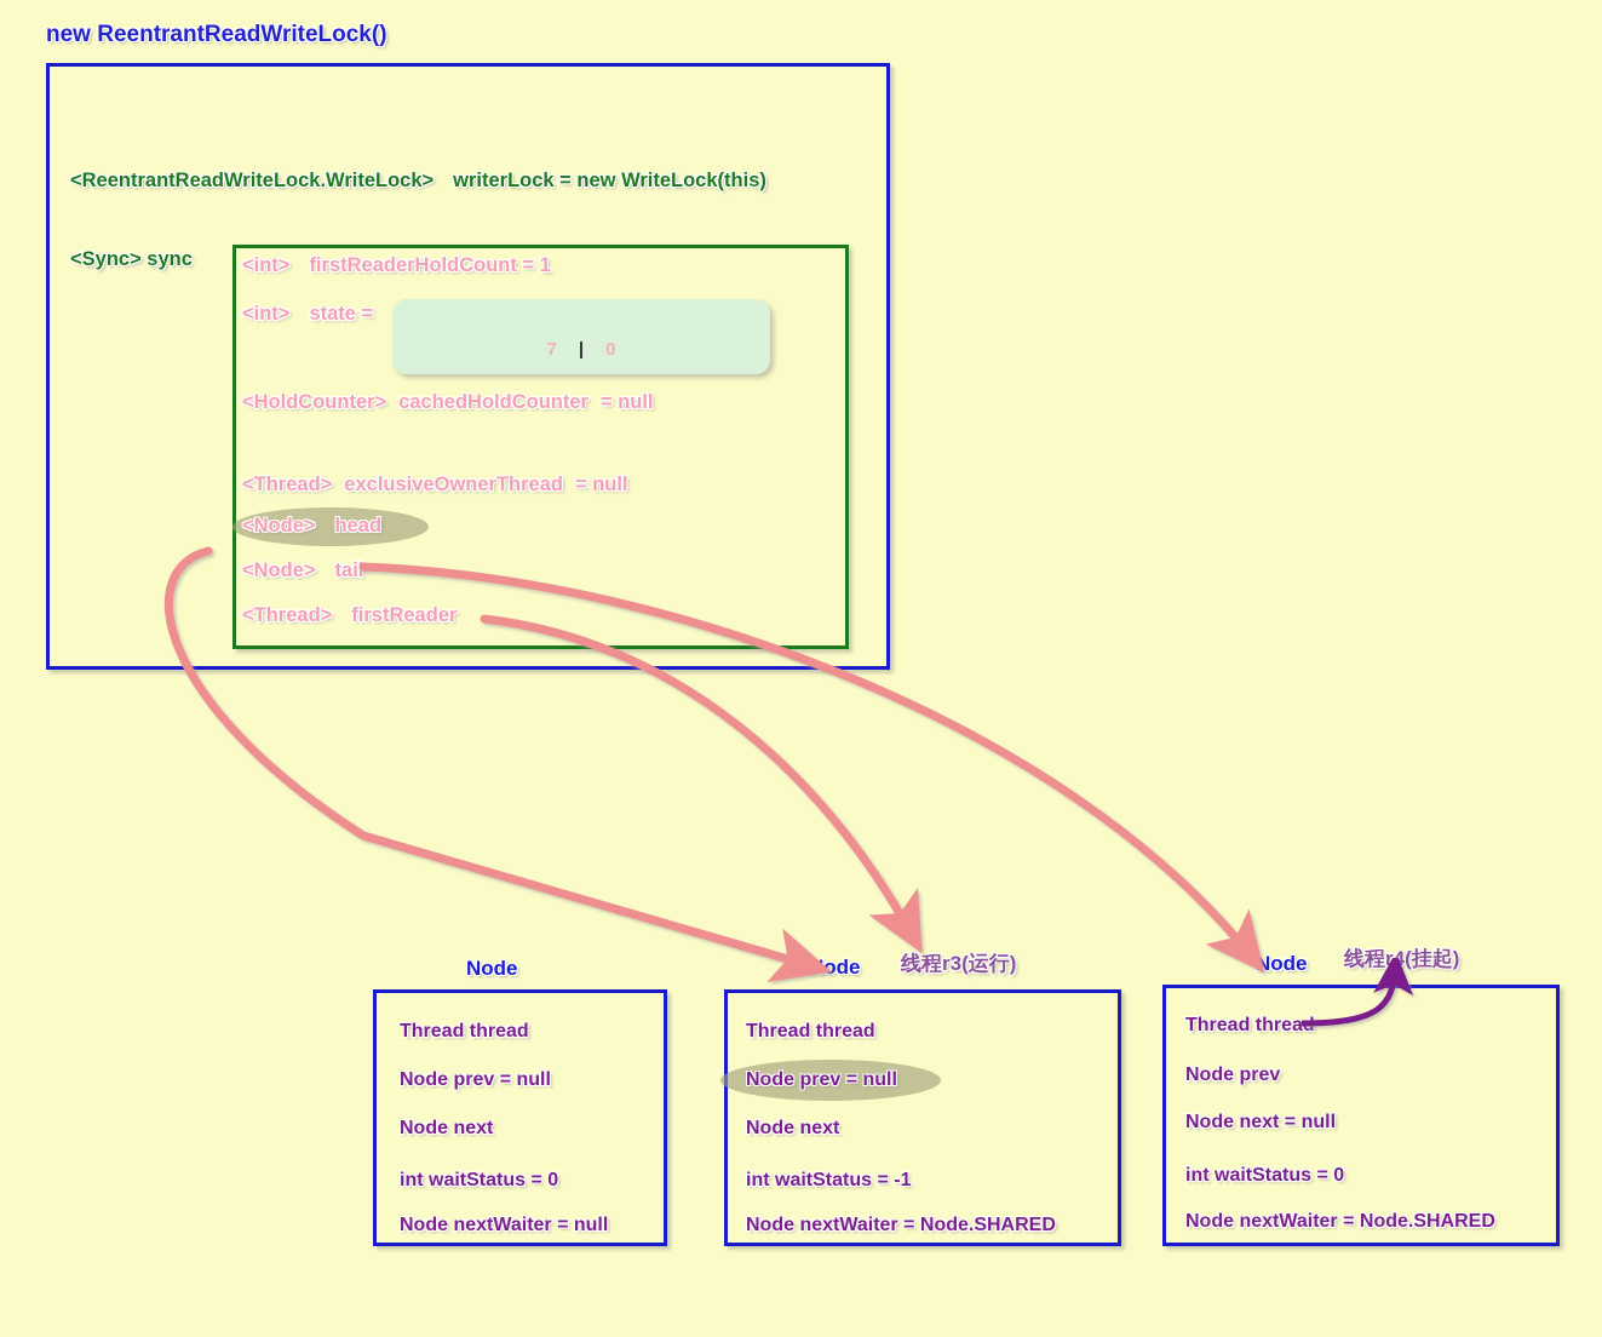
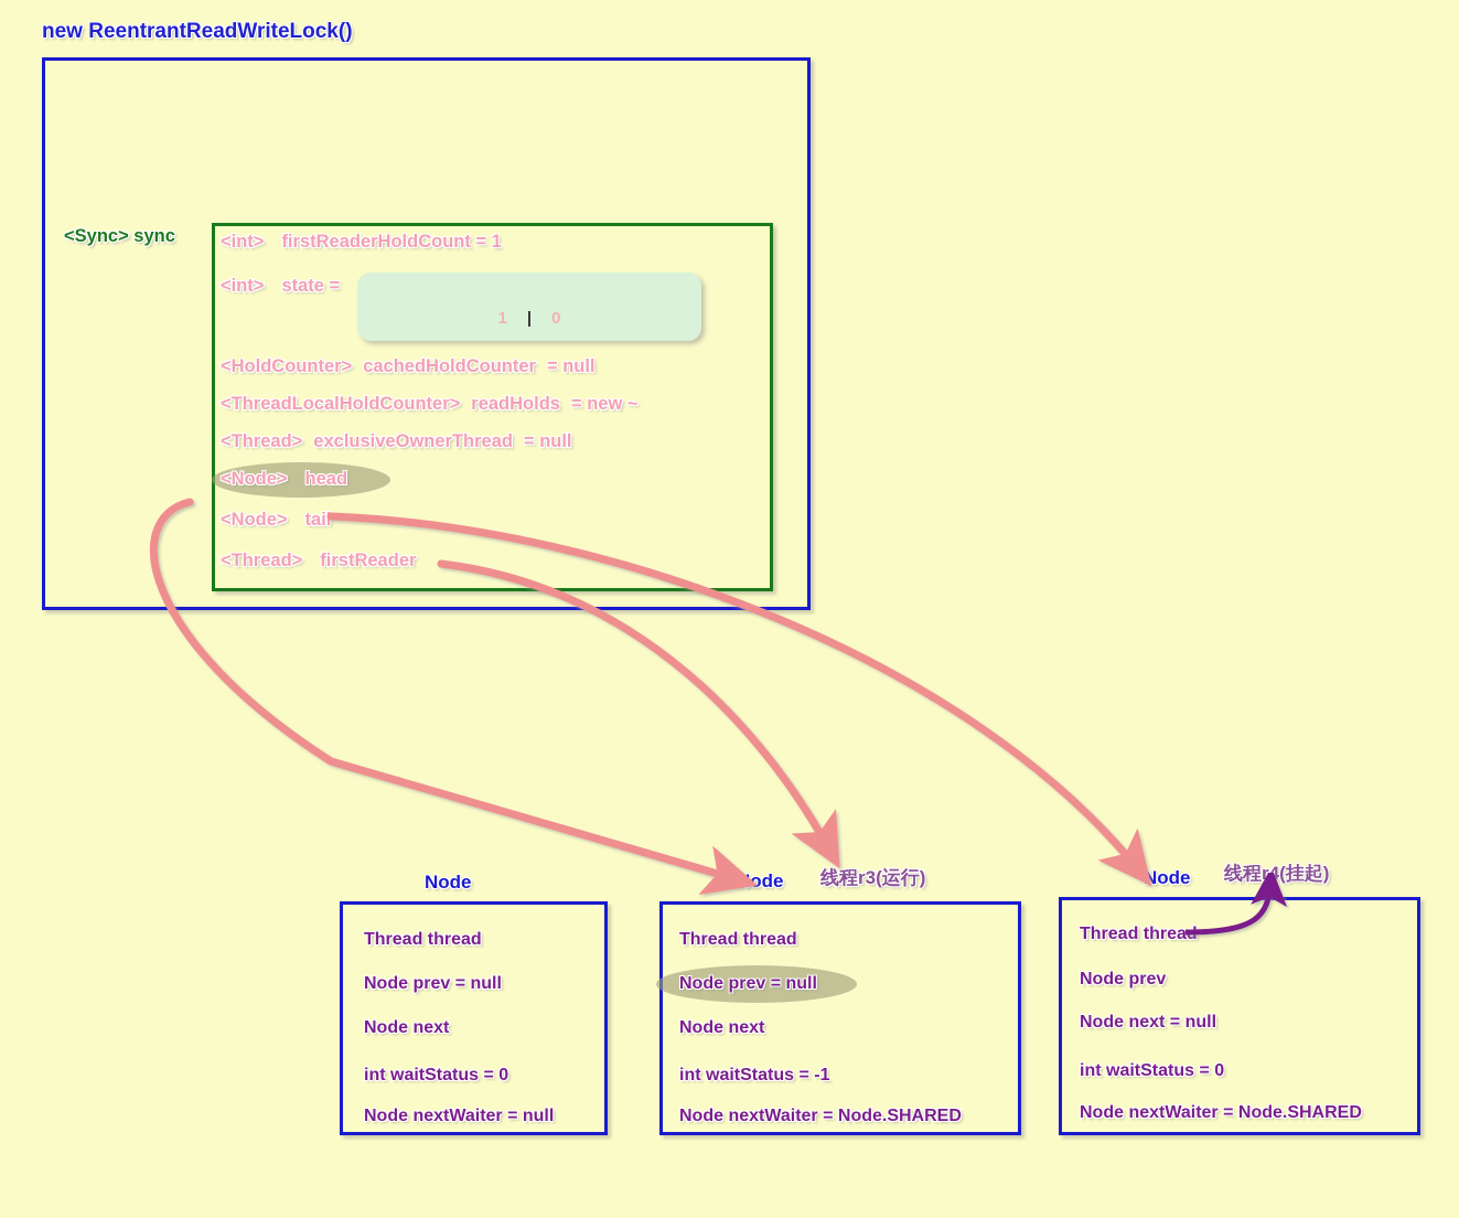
  new ReentrantReadWriteLock()
- <ReentrantReadWriteLock.WriteLock> writerLock = new WriteLock(this)
  <Sync> sync
  <int> firstReaderHoldCount = 1
  <int> state =
- 7 | 0
+ 1 | 0
  <HoldCounter> cachedHoldCounter = null
+ <ThreadLocalHoldCounter> readHolds = new ~
  <Thread> exclusiveOwnerThread = null
  <Node> head
  <Node> tail
  <Thread> firstReader
  Node
  Thread thread
  Node prev = null
  Node next
  int waitStatus = 0
  Node nextWaiter = null
  Node
  线程r3(运行)
  Thread thread
  Node prev = null
  Node next
  int waitStatus = -1
  Node nextWaiter = Node.SHARED
  Node
  线程r4(挂起)
  Thread threa
  Node prev
  Node next = null
  int waitStatus = 0
  Node nextWaiter = Node.SHARED
